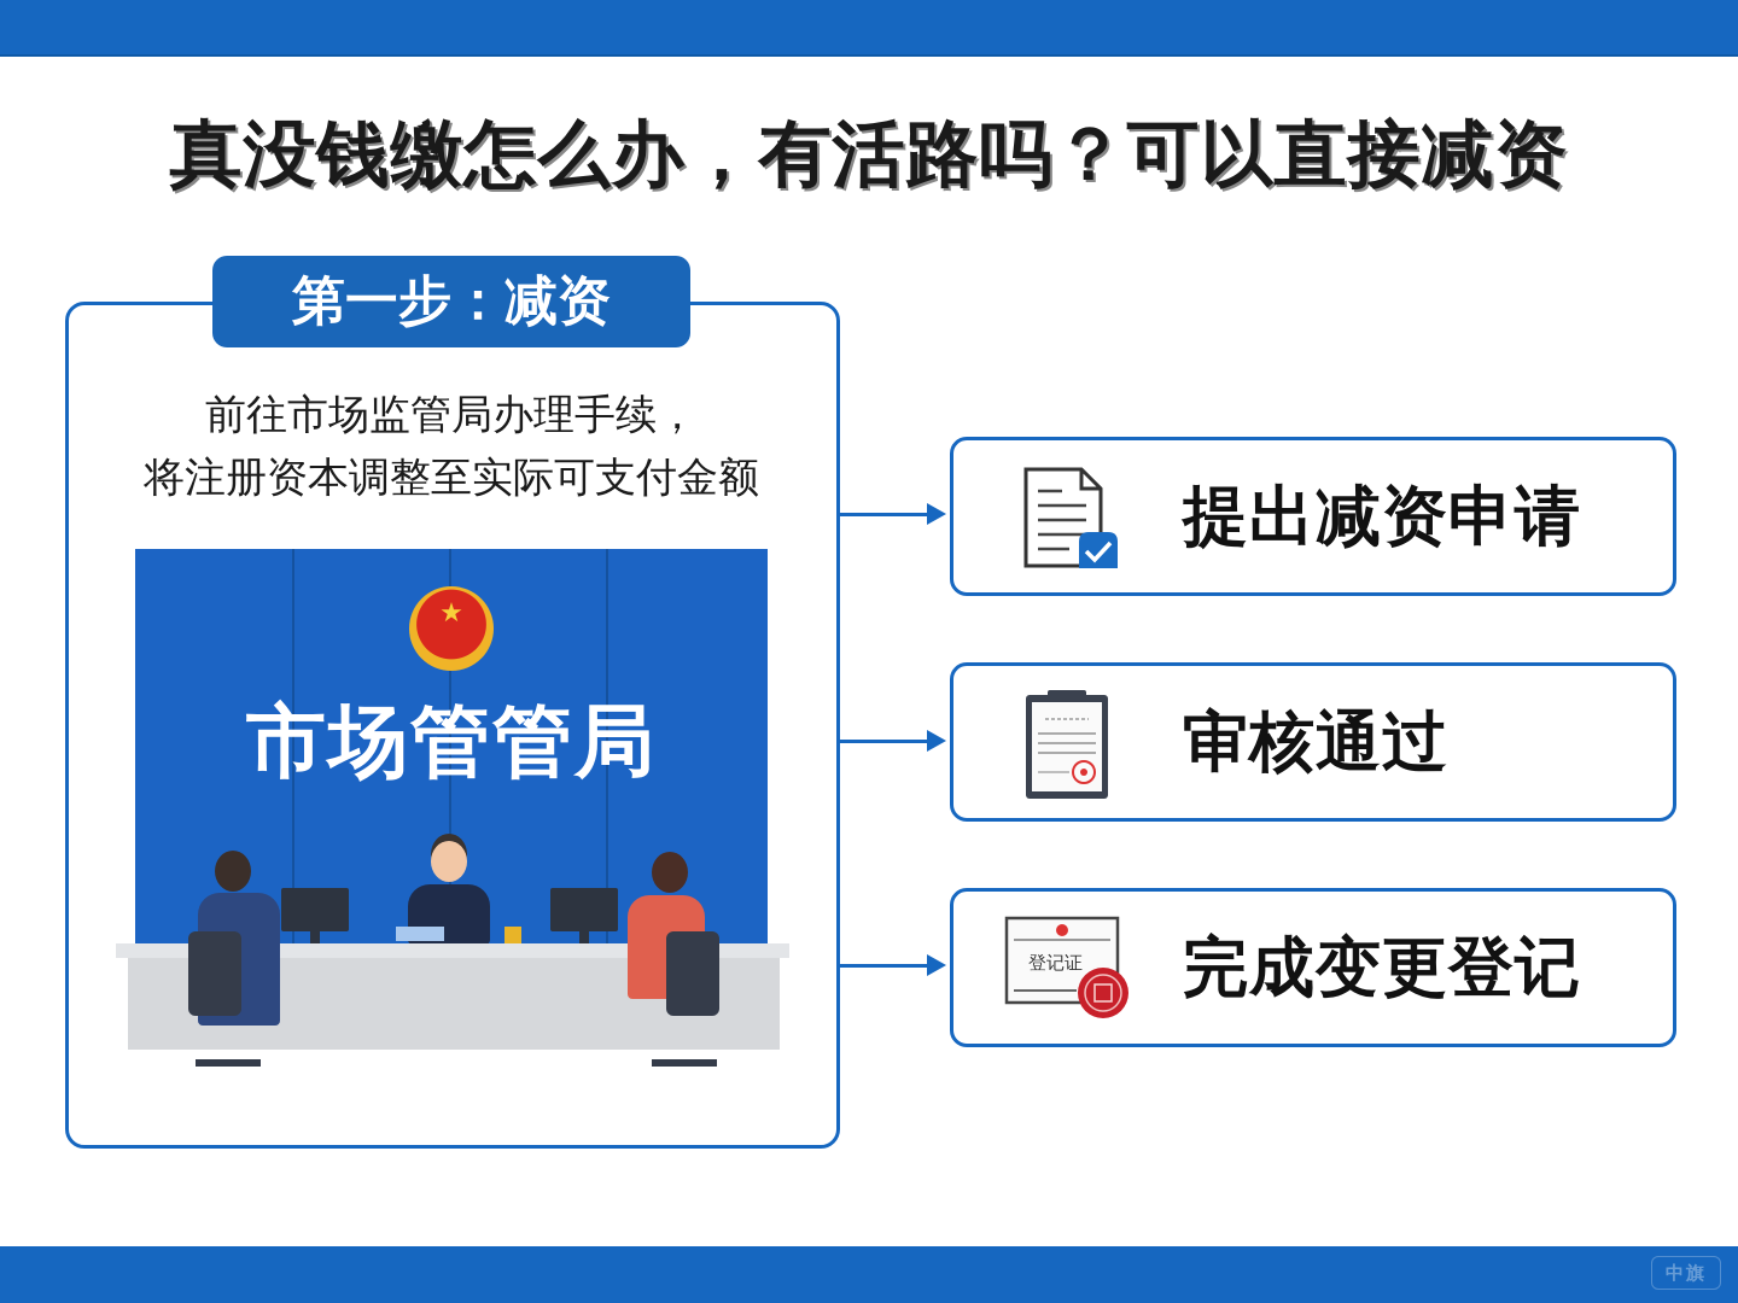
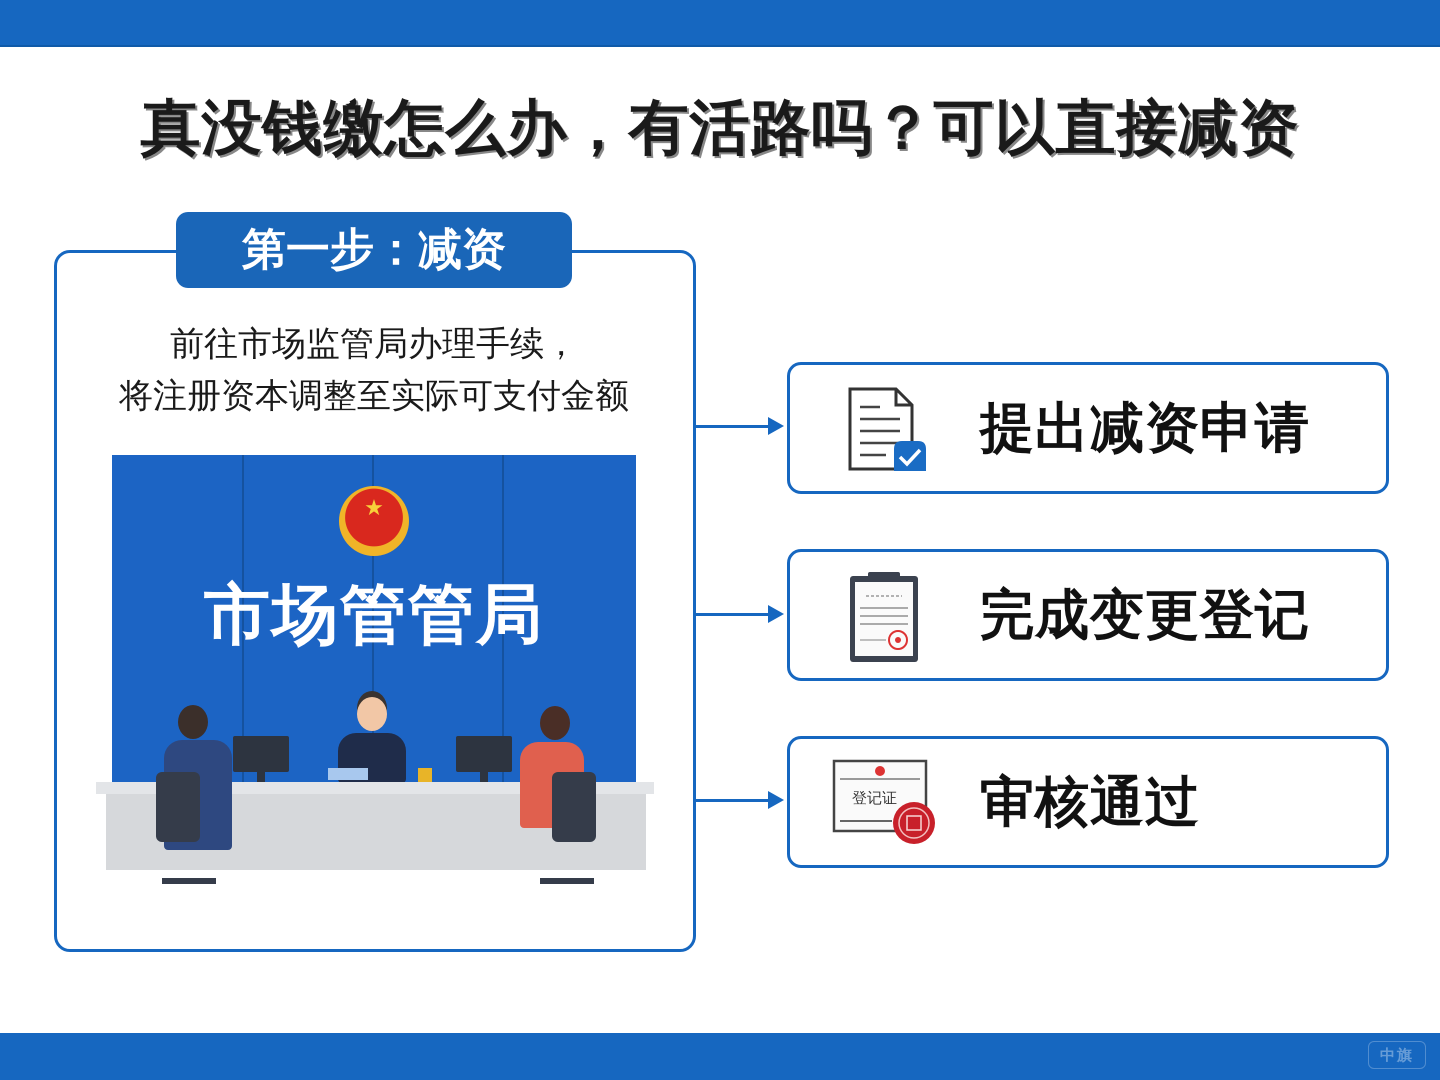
  真没钱缴怎么办，有活路吗？可以直接减资
  第一步：减资
  前往市场监管局办理手续，
  将注册资本调整至实际可支付金额
  ★
  市场管管局
  提出减资申请
- 审核通过
+ 完成变更登记
  登记证
- 完成变更登记
+ 审核通过
  中旗
